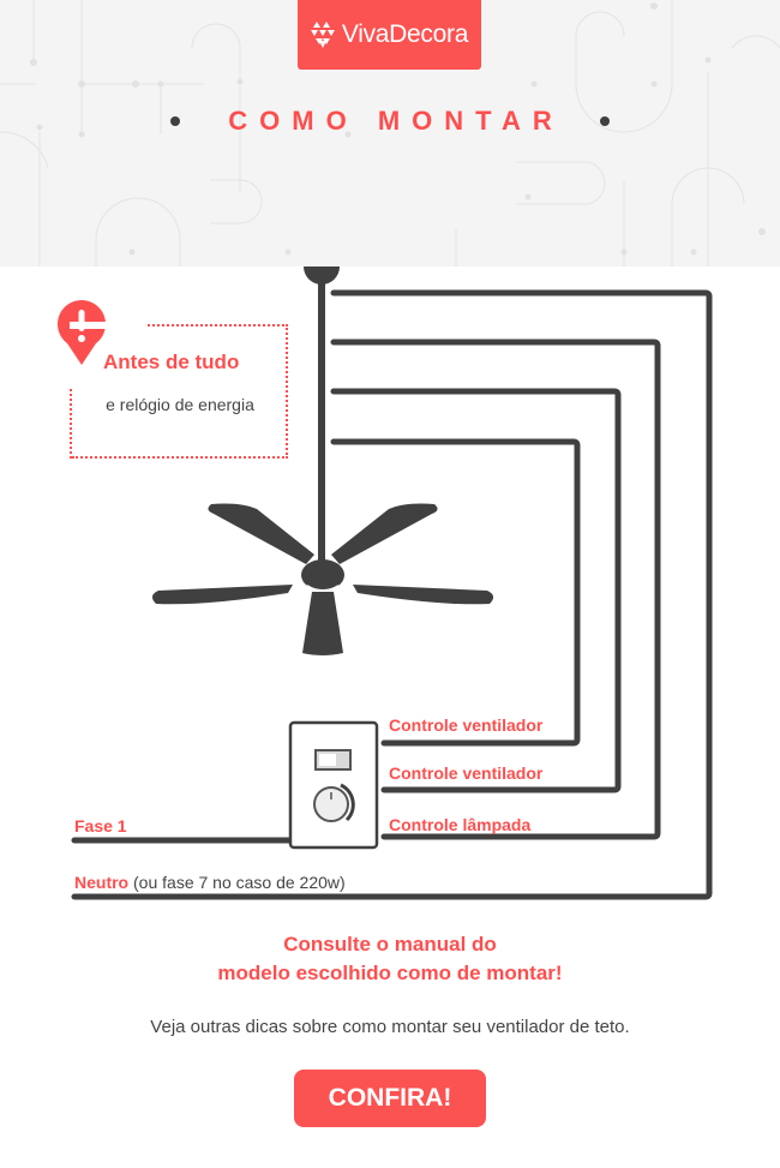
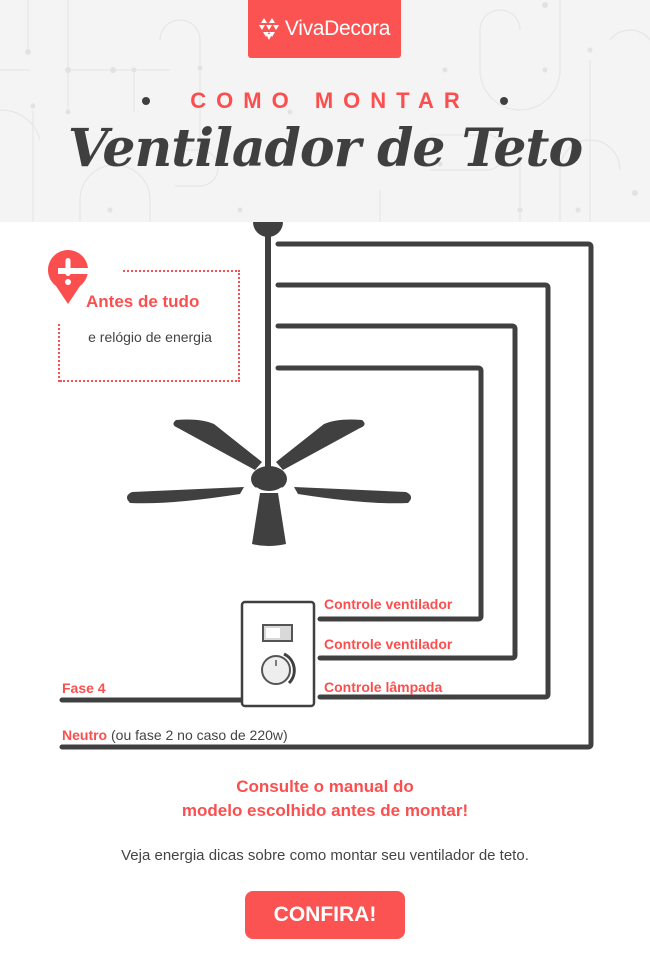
  VivaDecora
  COMO MONTAR
+ Ventilador de Teto
  Antes de tudo
  e relógio de energia
  Controle ventilador
  Controle ventilador
  Controle lâmpada
- Fase 1
+ Fase 4
- Neutro (ou fase 7 no caso de 220w)
+ Neutro (ou fase 2 no caso de 220w)
  Consulte o manual do
- modelo escolhido como de montar!
+ modelo escolhido antes de montar!
- Veja outras dicas sobre como montar seu ventilador de teto.
+ Veja energia dicas sobre como montar seu ventilador de teto.
  CONFIRA!
